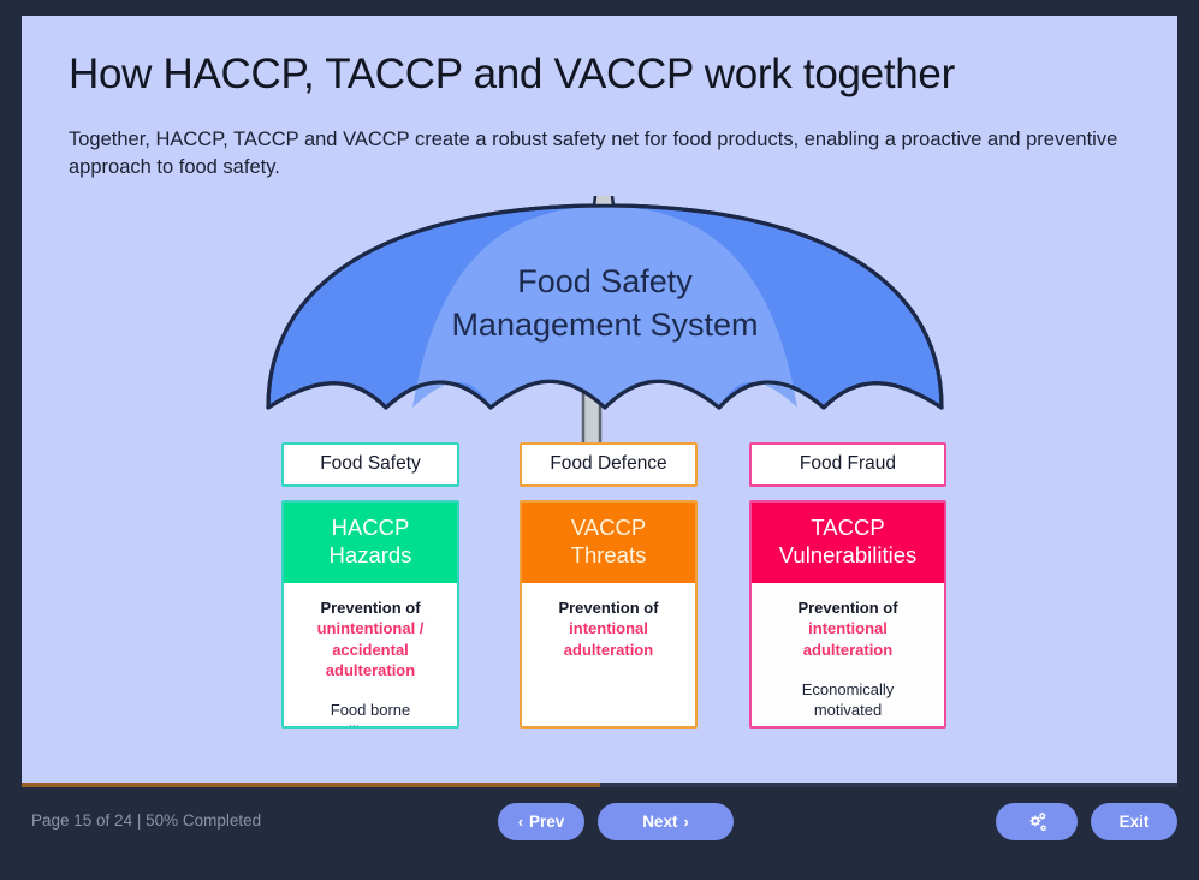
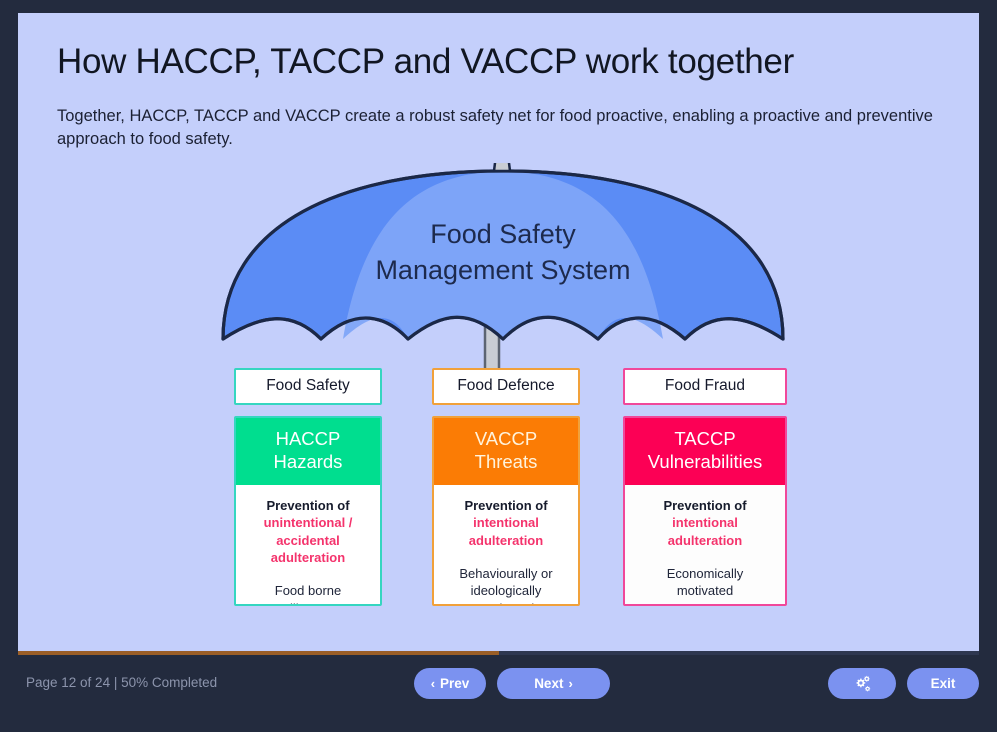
  How HACCP, TACCP and VACCP work together
- Together, HACCP, TACCP and VACCP create a robust safety net for food products, enabling a proactive and preventive approach to food safety.
+ Together, HACCP, TACCP and VACCP create a robust safety net for food proactive, enabling a proactive and preventive approach to food safety.
  Food Safety
  Management System
  Food Safety
  HACCP
  Hazards
  Prevention of
  unintentional /
  accidental
  adulteration
  Food borne
  Food Defence
  VACCP
  Threats
  Prevention of
  intentional
  adulteration
+ Behaviourally or
+ ideologically
  Food Fraud
  TACCP
  Vulnerabilities
  Prevention of
  intentional
  adulteration
  Economically
  motivated
- Page 15 of 24 | 50% Completed
+ Page 12 of 24 | 50% Completed
  ‹
  Prev
  Next
  ›
  Exit
